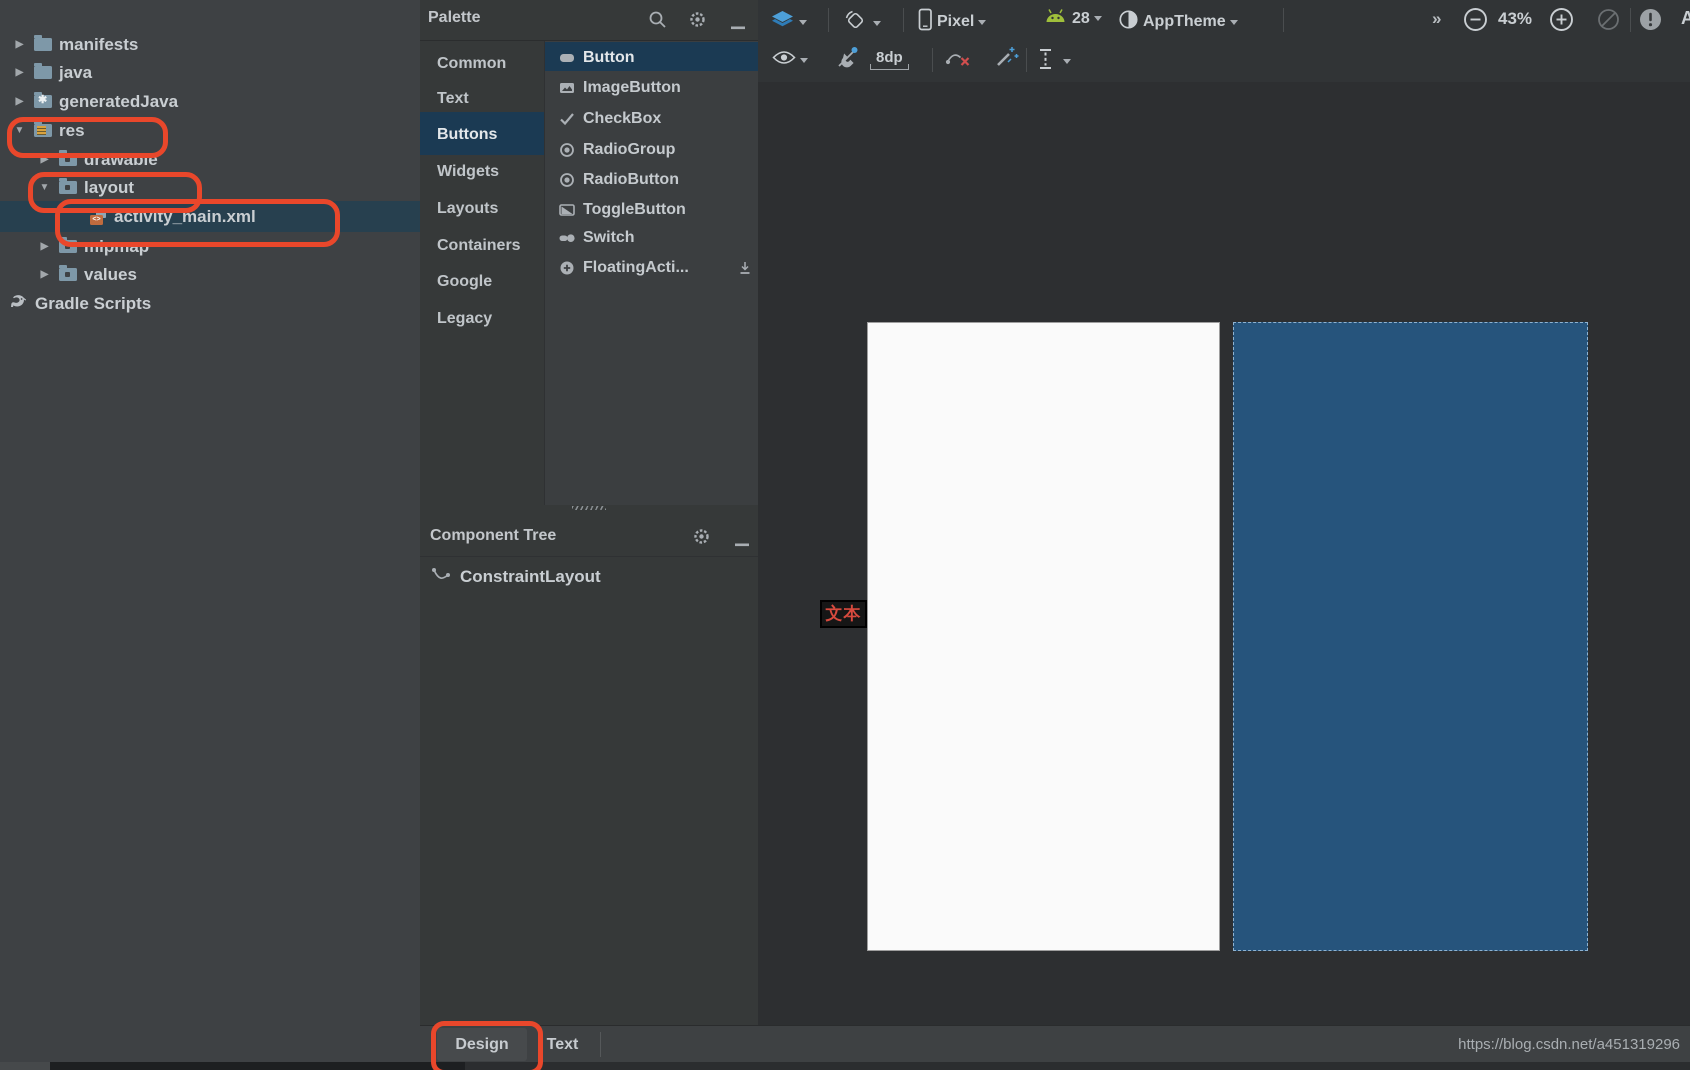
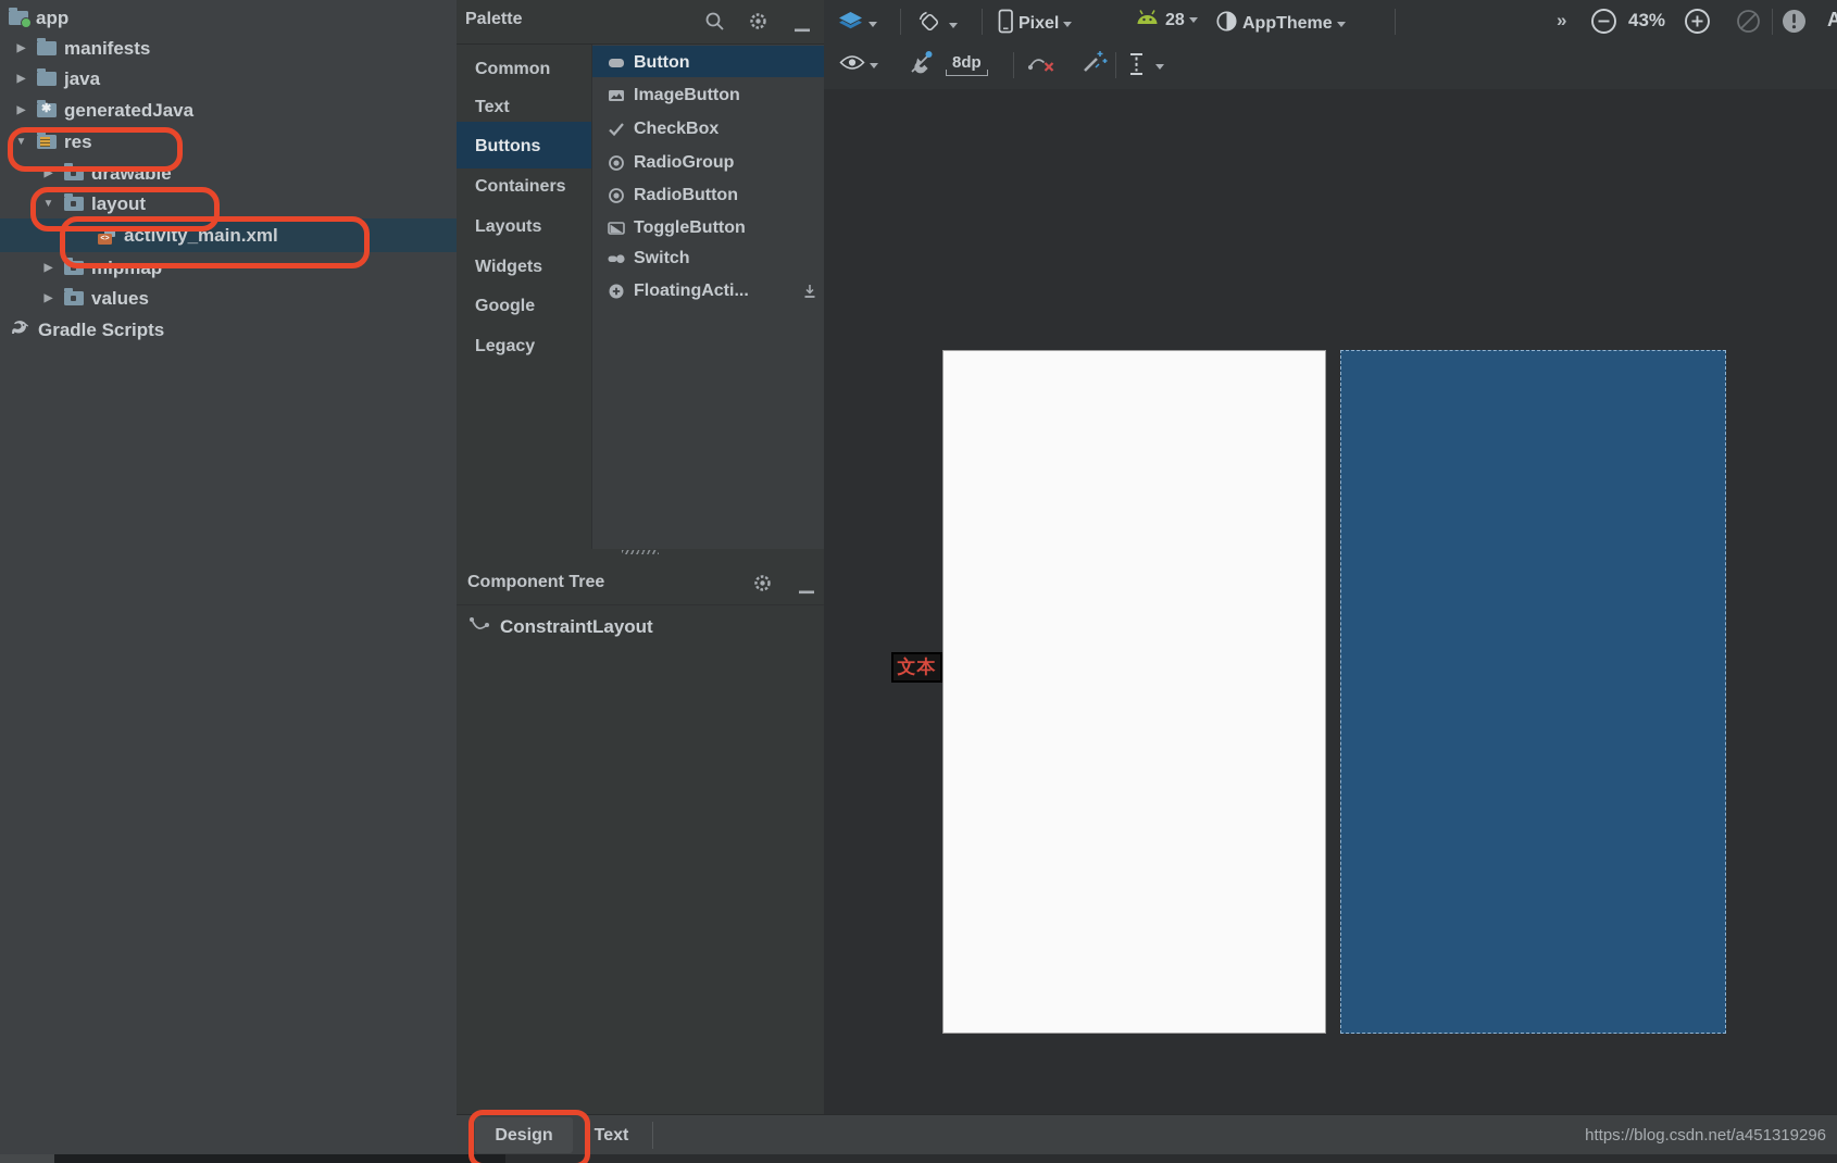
+ app
  ▶
  manifests
  ▶
  java
  ▶
  generatedJava
  ▼
  res
  ▶
  drawable
  ▼
  layout
  activity_main.xml
  ▶
  mipmap
  ▶
  values
  Gradle Scripts
  Palette
  Common
  Text
  Buttons
- Widgets
+ Containers
  Layouts
- Containers
+ Widgets
  Google
  Legacy
  Button
  ImageButton
  CheckBox
  RadioGroup
  RadioButton
  ToggleButton
  Switch
  FloatingActi...
  Component Tree
  ConstraintLayout
  Pixel
  28
  AppTheme
  »
  43%
  8dp
  文本
  Design
  Text
  https://blog.csdn.net/a451319296
  A
